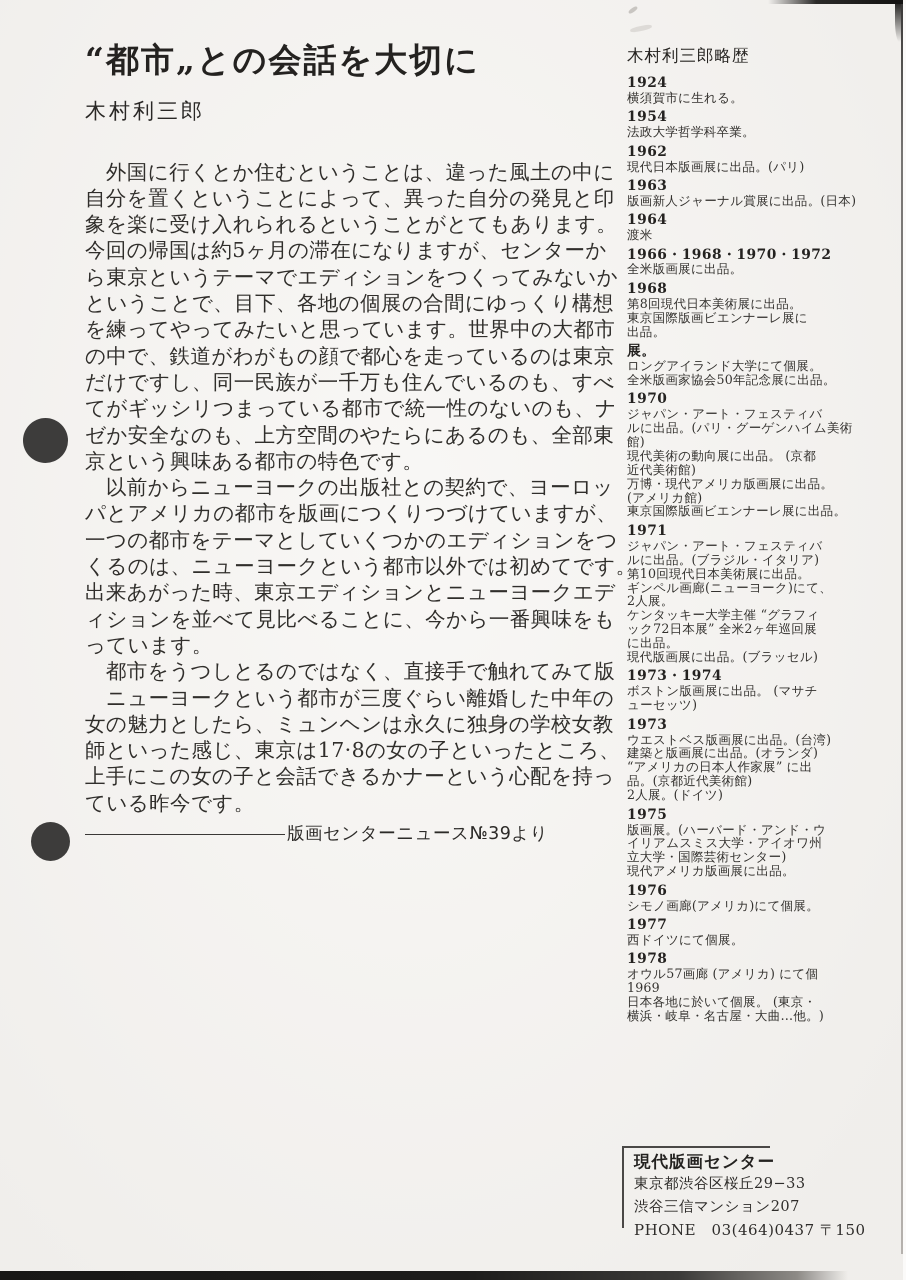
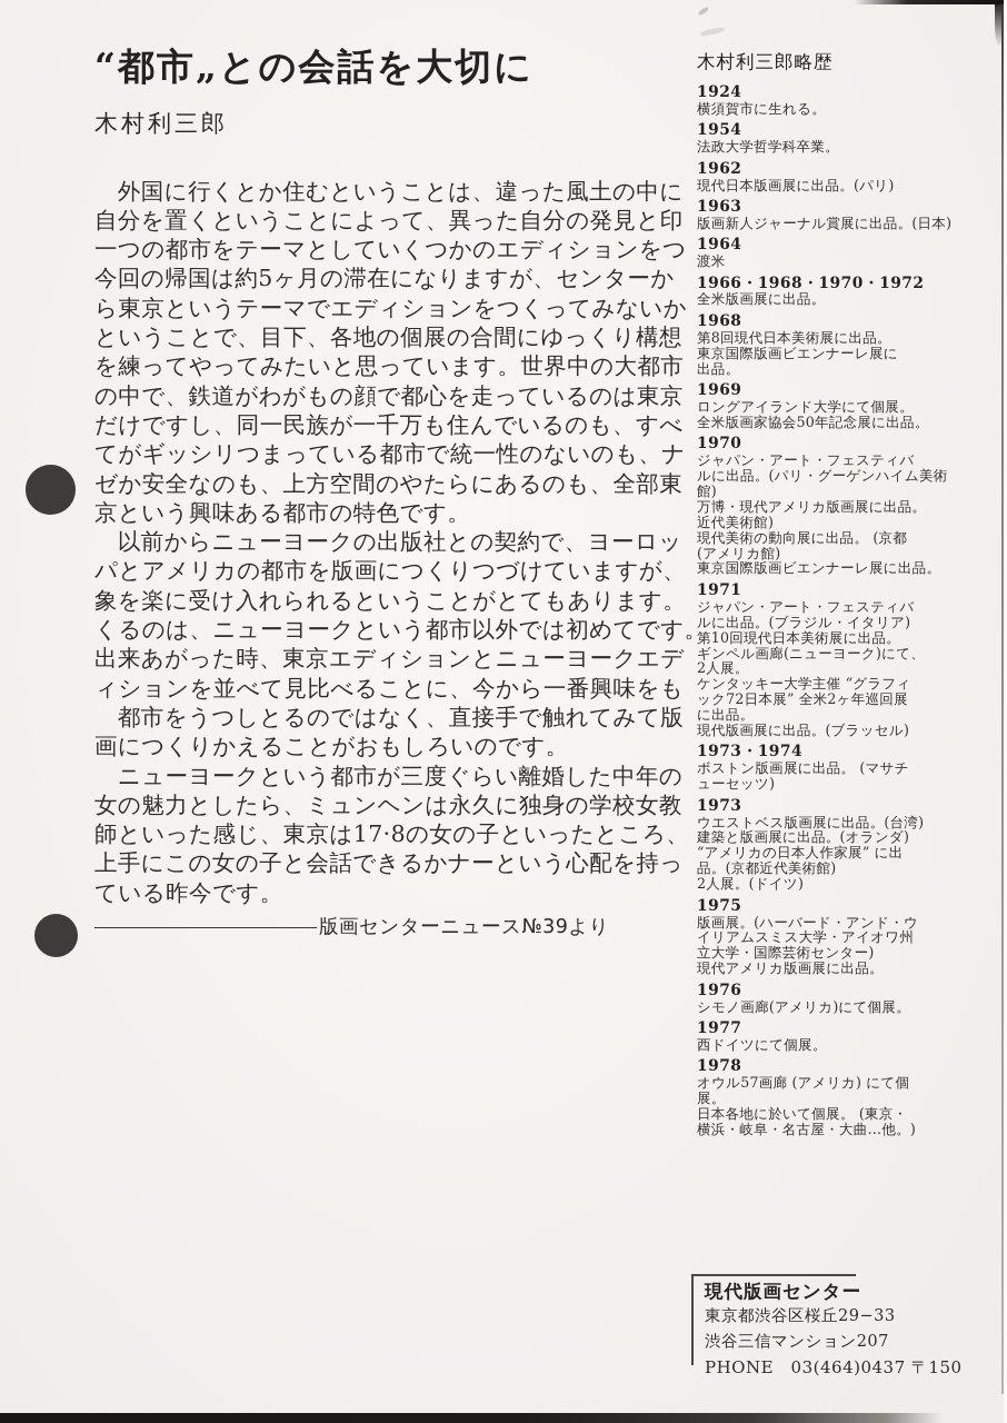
  “都市„との会話を大切に
  木村利三郎
  外国に行くとか住むということは、違った風土の中に
  自分を置くということによって、異った自分の発見と印
- 象を楽に受け入れられるということがとてもあります。
+ 一つの都市をテーマとしていくつかのエディションをつ
  今回の帰国は約5ヶ月の滞在になりますが、センターか
  ら東京というテーマでエディションをつくってみないか
  ということで、目下、各地の個展の合間にゆっくり構想
  を練ってやってみたいと思っています。世界中の大都市
  の中で、鉄道がわがもの顔で都心を走っているのは東京
  だけですし、同一民族が一千万も住んでいるのも、すべ
  てがギッシリつまっている都市で統一性のないのも、ナ
  ゼか安全なのも、上方空間のやたらにあるのも、全部東
  京という興味ある都市の特色です。
  以前からニューヨークの出版社との契約で、ヨーロッ
  パとアメリカの都市を版画につくりつづけていますが、
- 一つの都市をテーマとしていくつかのエディションをつ
+ 象を楽に受け入れられるということがとてもあります。
  くるのは、ニューヨークという都市以外では初めてです
  出来あがった時、東京エディションとニューヨークエデ
  ィションを並べて見比べることに、今から一番興味をも
- っています。
  都市をうつしとるのではなく、直接手で触れてみて版
+ 画につくりかえることがおもしろいのです。
  ニューヨークという都市が三度ぐらい離婚した中年の
  女の魅力としたら、ミュンヘンは永久に独身の学校女教
  師といった感じ、東京は17·8の女の子といったところ、
  上手にこの女の子と会話できるかナーという心配を持っ
  ている昨今です。
  版画センターニュース№39より
  木村利三郎略歴
  1924
  横須賀市に生れる。
  1954
  法政大学哲学科卒業。
  1962
  現代日本版画展に出品。(パリ)
  1963
  版画新人ジャーナル賞展に出品。(日本)
  1964
  渡米
  1966・1968・1970・1972
  全米版画展に出品。
  1968
  第8回現代日本美術展に出品。
  東京国際版画ビエンナーレ展に
  出品。
- 展。
+ 1969
  ロングアイランド大学にて個展。
  全米版画家協会50年記念展に出品。
  1970
  ジャパン・アート・フェスティバ
  ルに出品。(パリ・グーゲンハイム美術館)
- 現代美術の動向展に出品。 (京都
+ 万博・現代アメリカ版画展に出品。
  近代美術館)
- 万博・現代アメリカ版画展に出品。
+ 現代美術の動向展に出品。 (京都
  (アメリカ館)
  東京国際版画ビエンナーレ展に出品。
  1971
  ジャパン・アート・フェスティバ
  ルに出品。(ブラジル・イタリア)
  第10回現代日本美術展に出品。
  ギンペル画廊(ニューヨーク)にて、
  2人展。
  ケンタッキー大学主催 “グラフィ
  ック72日本展” 全米2ヶ年巡回展
  に出品。
  現代版画展に出品。(ブラッセル)
  1973・1974
  ボストン版画展に出品。 (マサチ
  ューセッツ)
  1973
  ウエストベス版画展に出品。(台湾)
  建築と版画展に出品。(オランダ)
  “アメリカの日本人作家展” に出
  品。(京都近代美術館)
  2人展。(ドイツ)
  1975
  版画展。(ハーバード・アンド・ウ
  イリアムスミス大学・アイオワ州
  立大学・国際芸術センター)
  現代アメリカ版画展に出品。
  1976
  シモノ画廊(アメリカ)にて個展。
  1977
  西ドイツにて個展。
  1978
  オウル57画廊 (アメリカ) にて個
- 1969
+ 展。
  日本各地に於いて個展。 (東京・
  横浜・岐阜・名古屋・大曲…他。)
  現代版画センター
  東京都渋谷区桜丘29−33
  渋谷三信マンション207
  PHONE 03(464)0437 〒150
